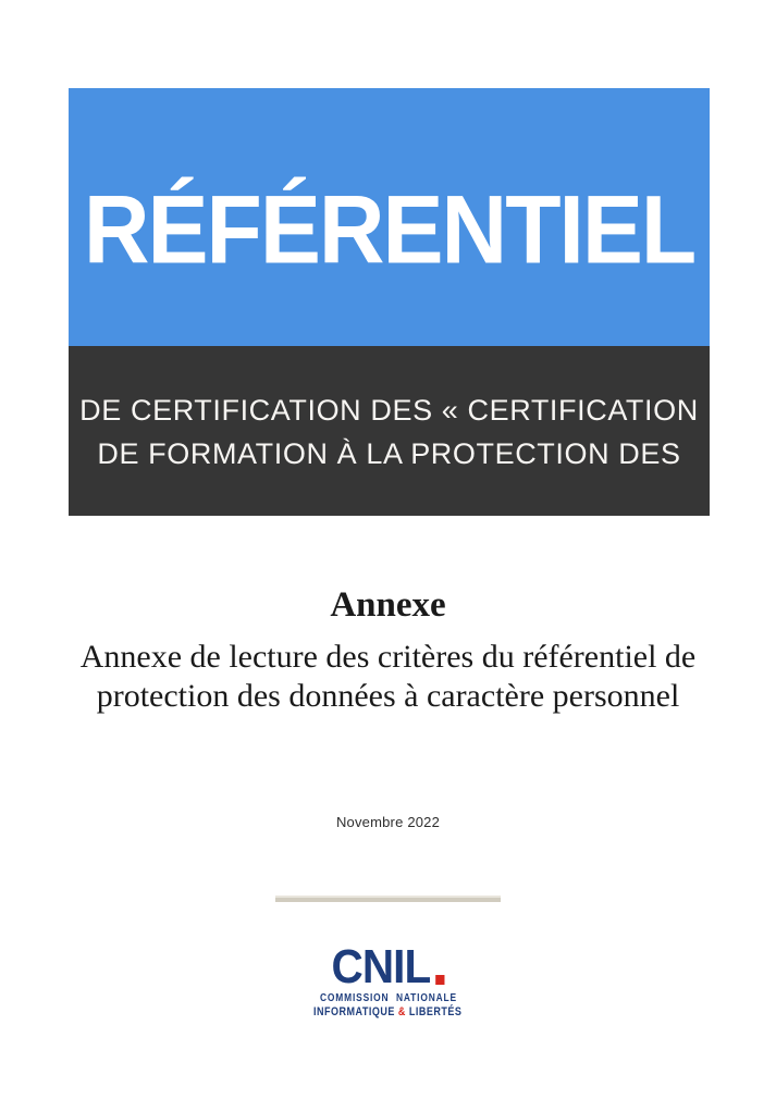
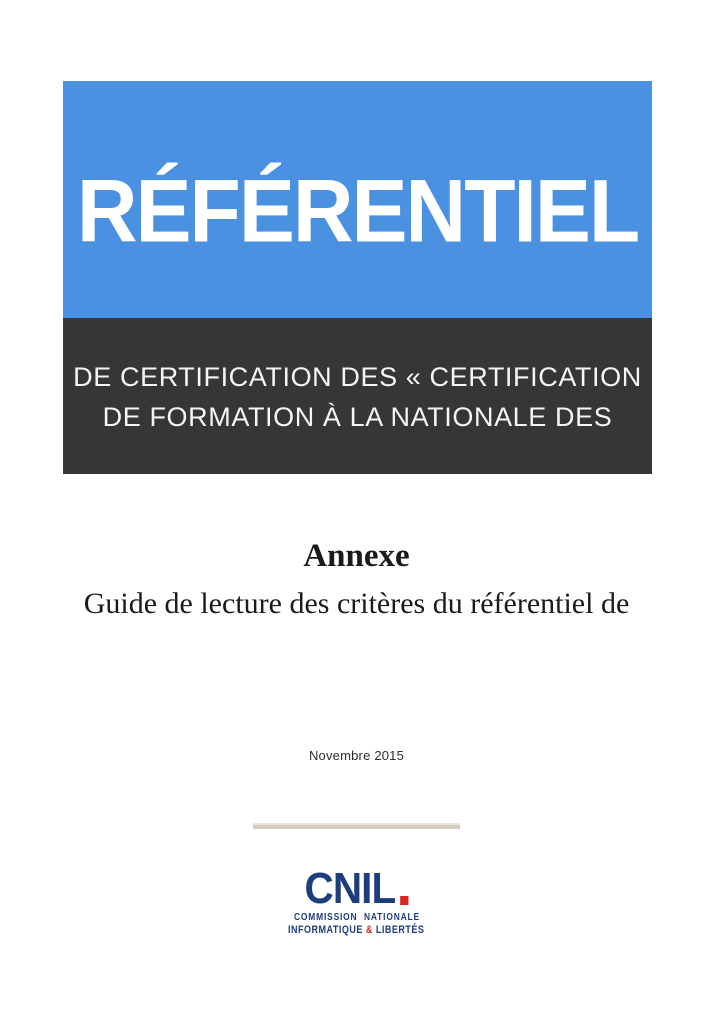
  RÉFÉRENTIEL
  DE CERTIFICATION DES « CERTIFICATION
- DE FORMATION À LA PROTECTION DES
+ DE FORMATION À LA NATIONALE DES
  Annexe
- Annexe de lecture des critères du référentiel de
+ Guide de lecture des critères du référentiel de
- protection des données à caractère personnel
- Novembre 2022
+ Novembre 2015
  CNIL
  COMMISSION NATIONALE
  INFORMATIQUE & LIBERTÉS
